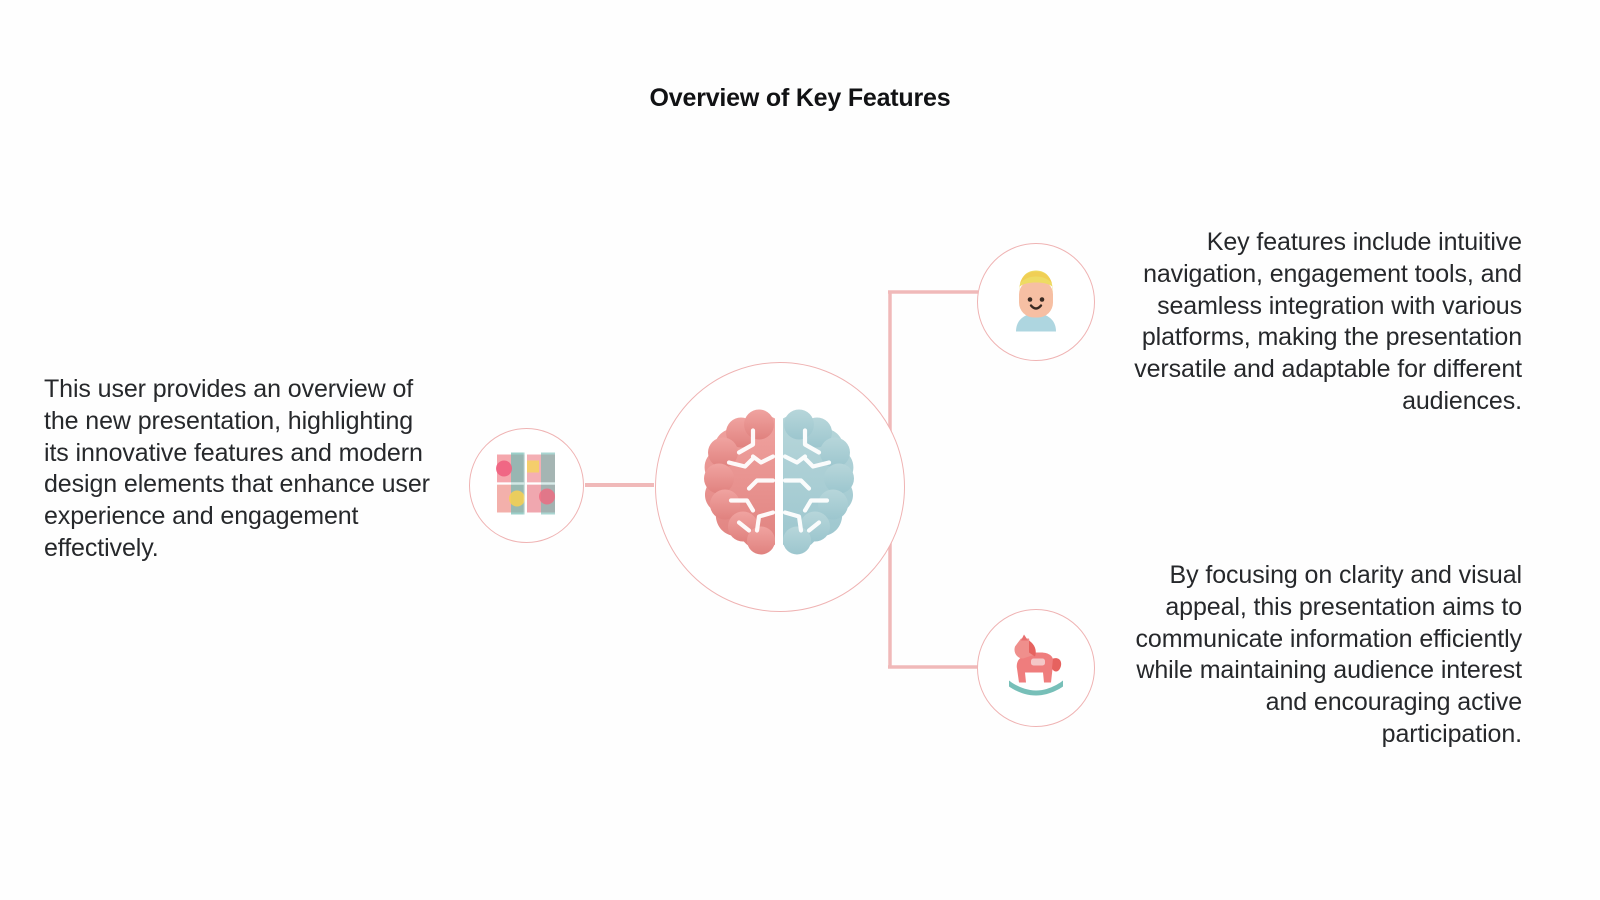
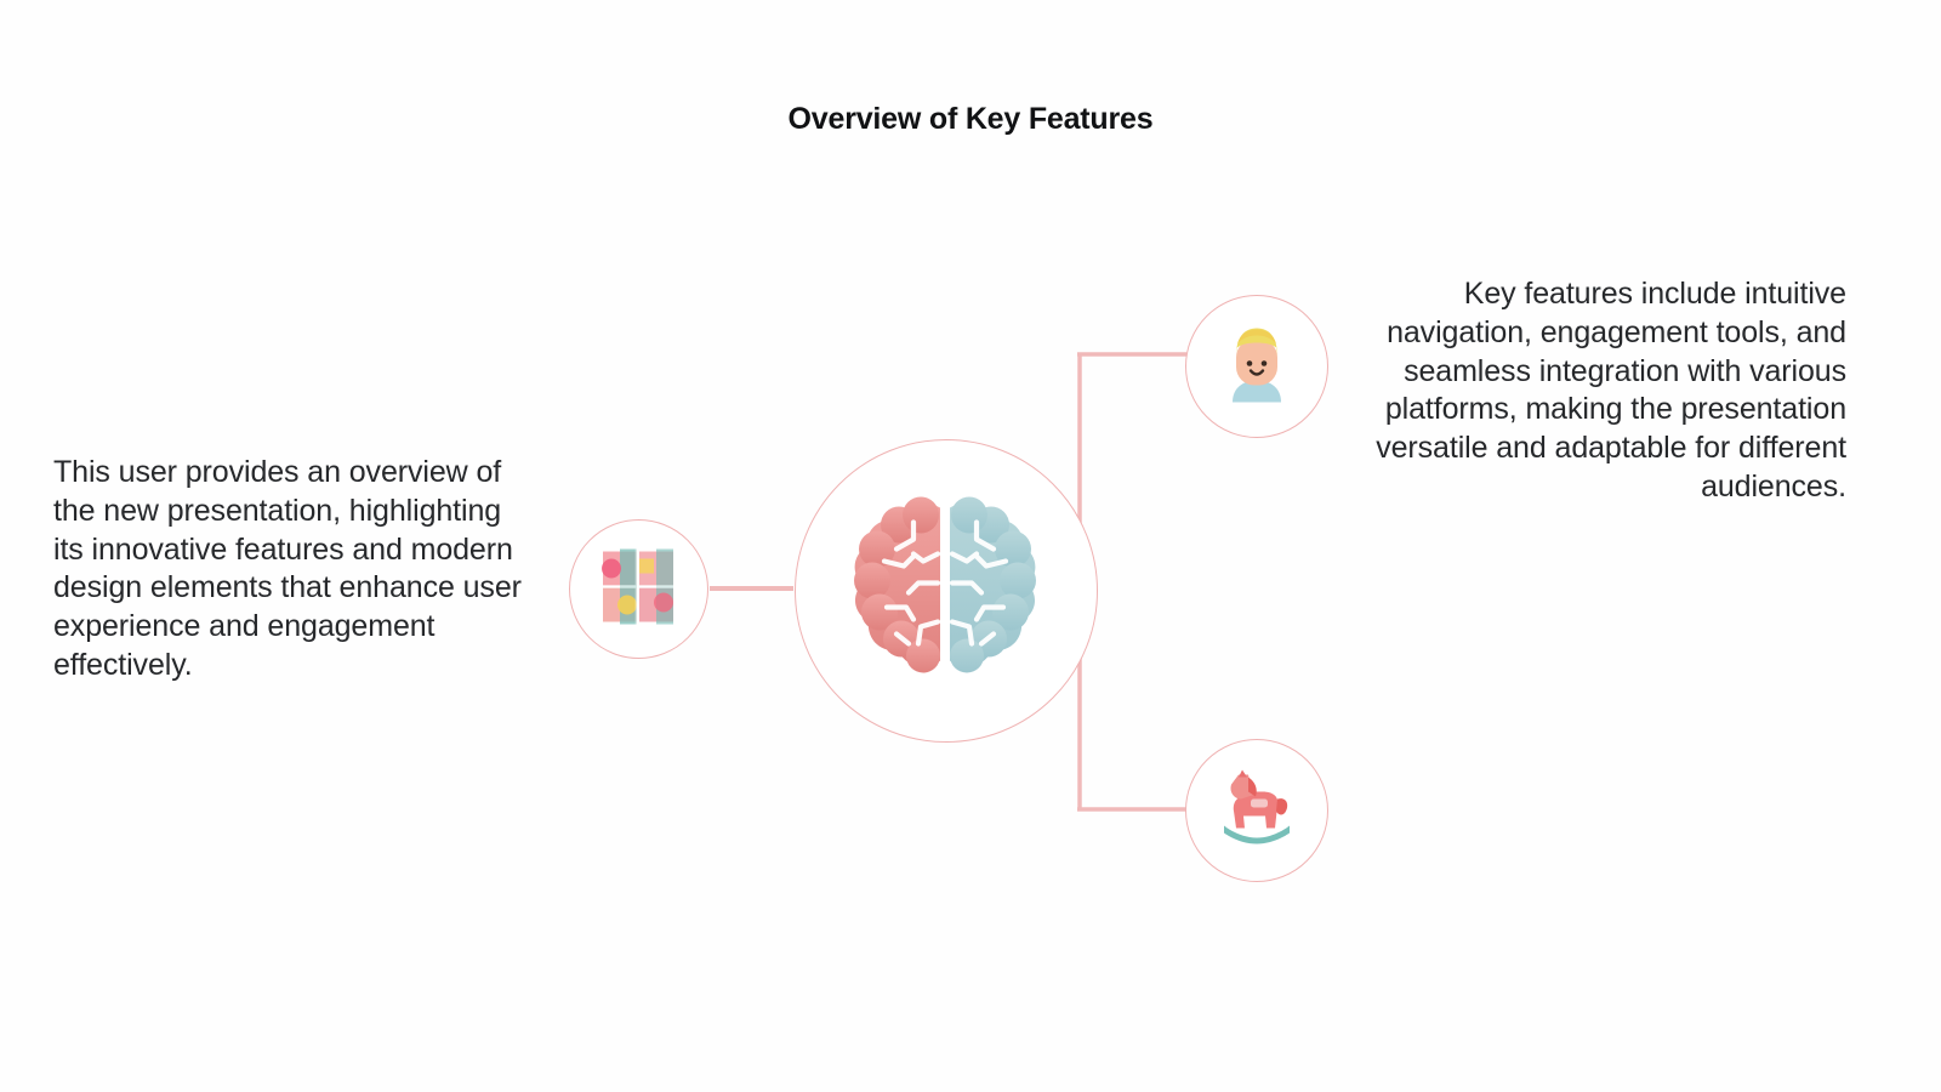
  Overview of Key Features
  This user provides an overview of the new presentation, highlighting its innovative features and modern design elements that enhance user experience and engagement effectively.
  Key features include intuitive navigation, engagement tools, and seamless integration with various platforms, making the presentation versatile and adaptable for different audiences.
- By focusing on clarity and visual appeal, this presentation aims to communicate information efficiently while maintaining audience interest and encouraging active participation.
